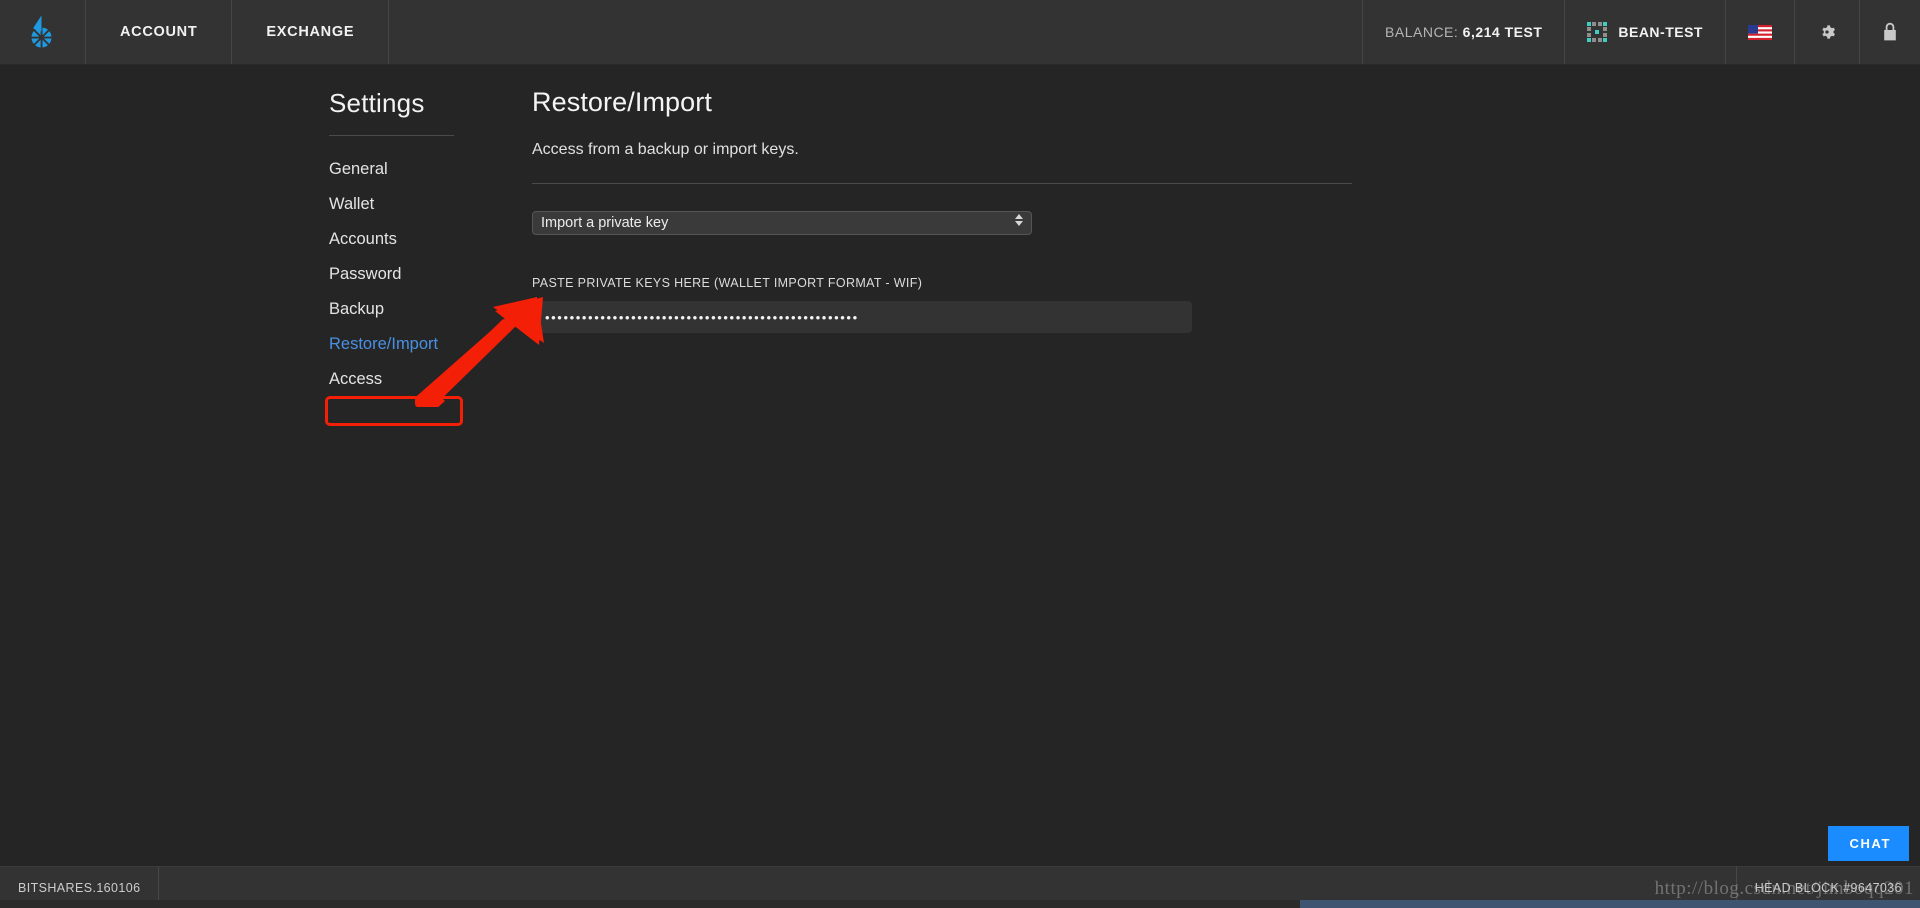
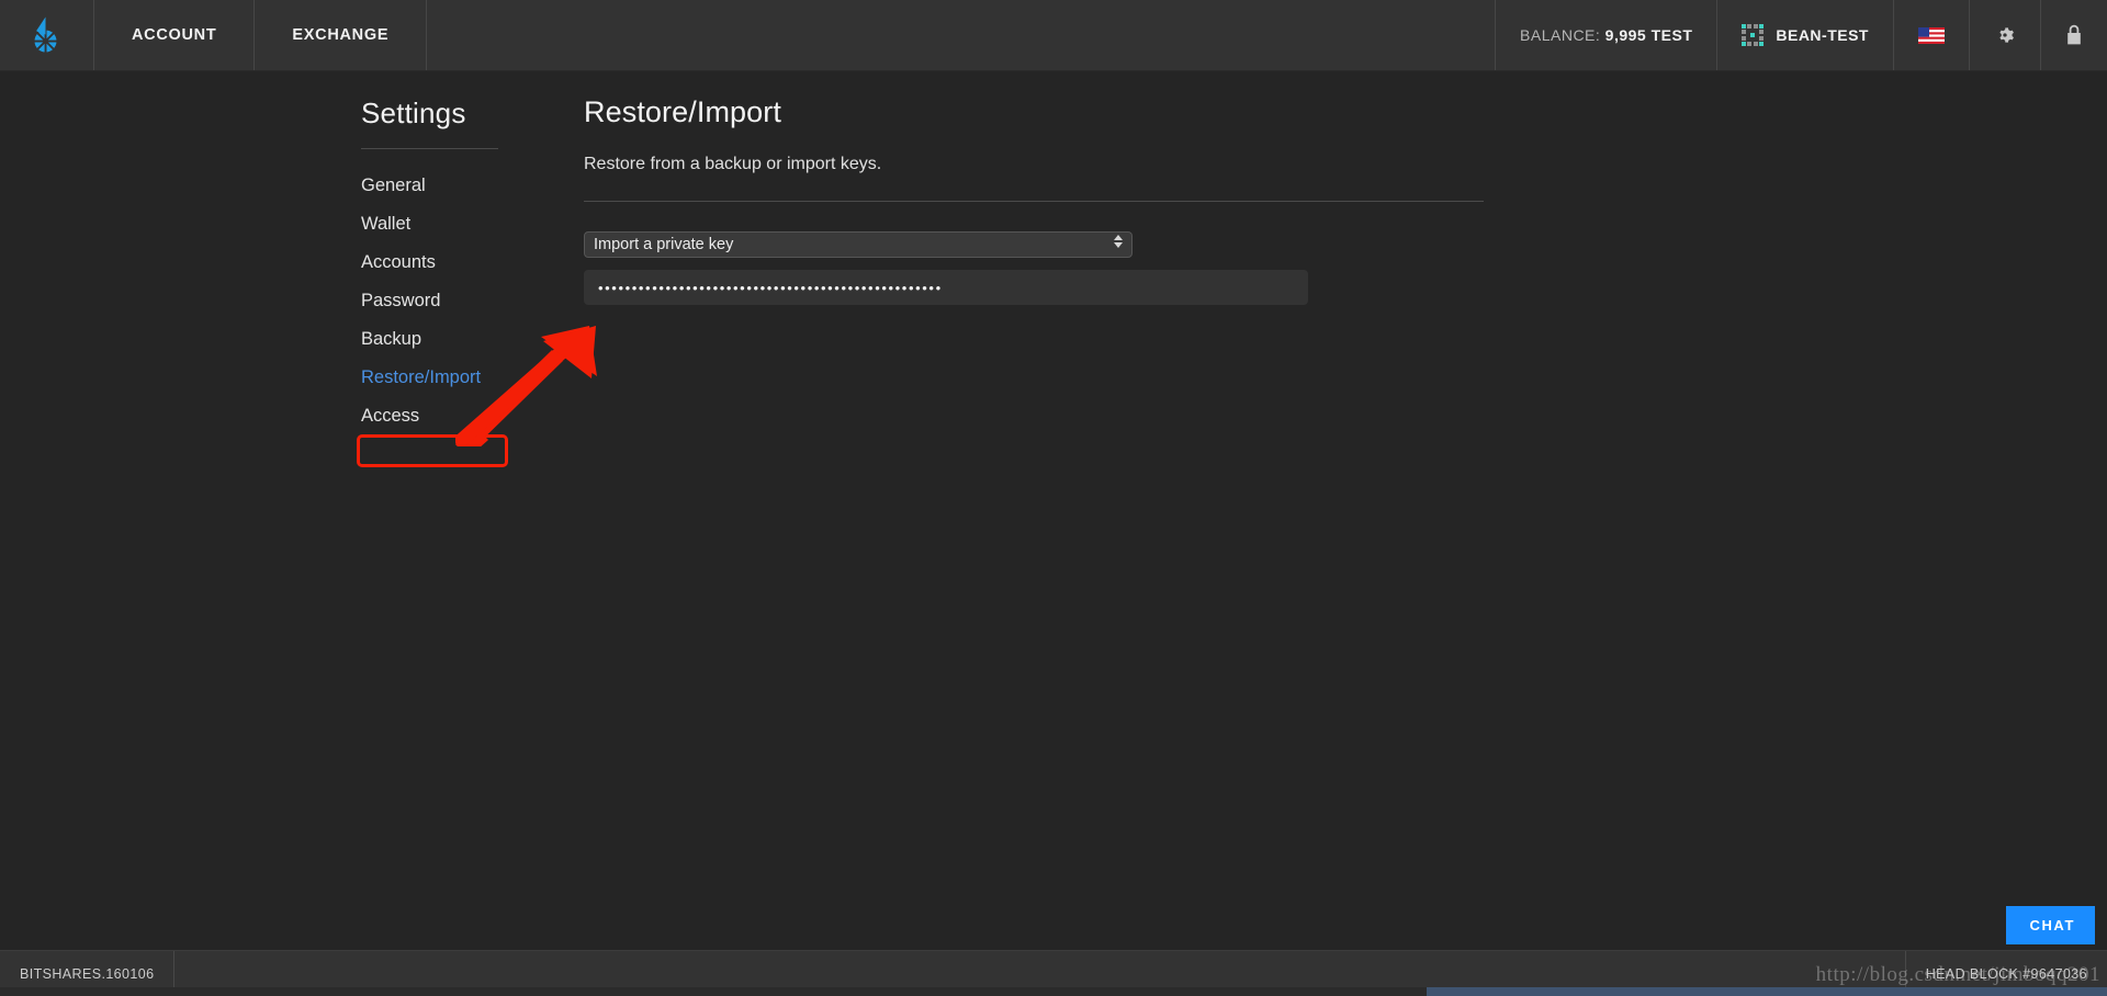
  ACCOUNT
  EXCHANGE
- BALANCE: 6,214 TEST
+ BALANCE: 9,995 TEST
  BEAN-TEST
  Settings
  General
  Wallet
  Accounts
  Password
  Backup
  Restore/Import
  Access
  Restore/Import
- Access from a backup or import keys.
+ Restore from a backup or import keys.
  Import a private key
- PASTE PRIVATE KEYS HERE (WALLET IMPORT FORMAT - WIF)
  •••••••••••••••••••••••••••••••••••••••••••••••••••
  BITSHARES.160106
  HEAD BLOCK #9647036
  CHAT
  http://blog.csdn.net/jimboqq201
